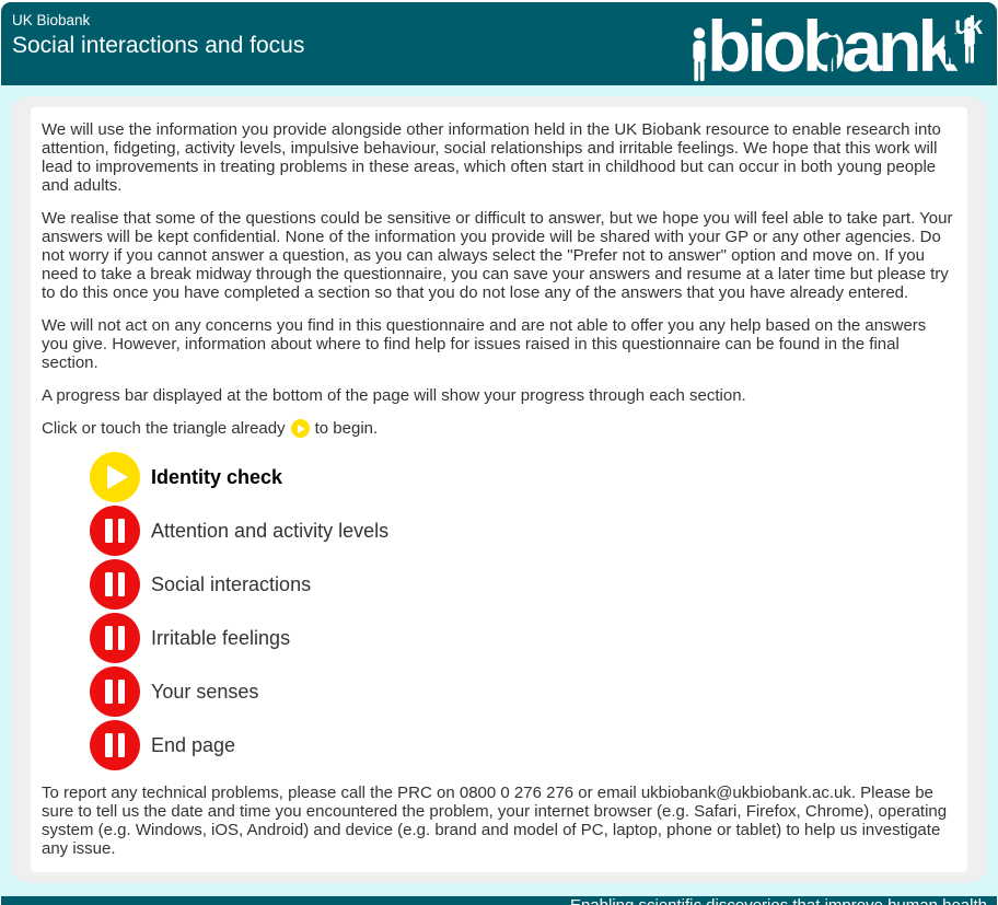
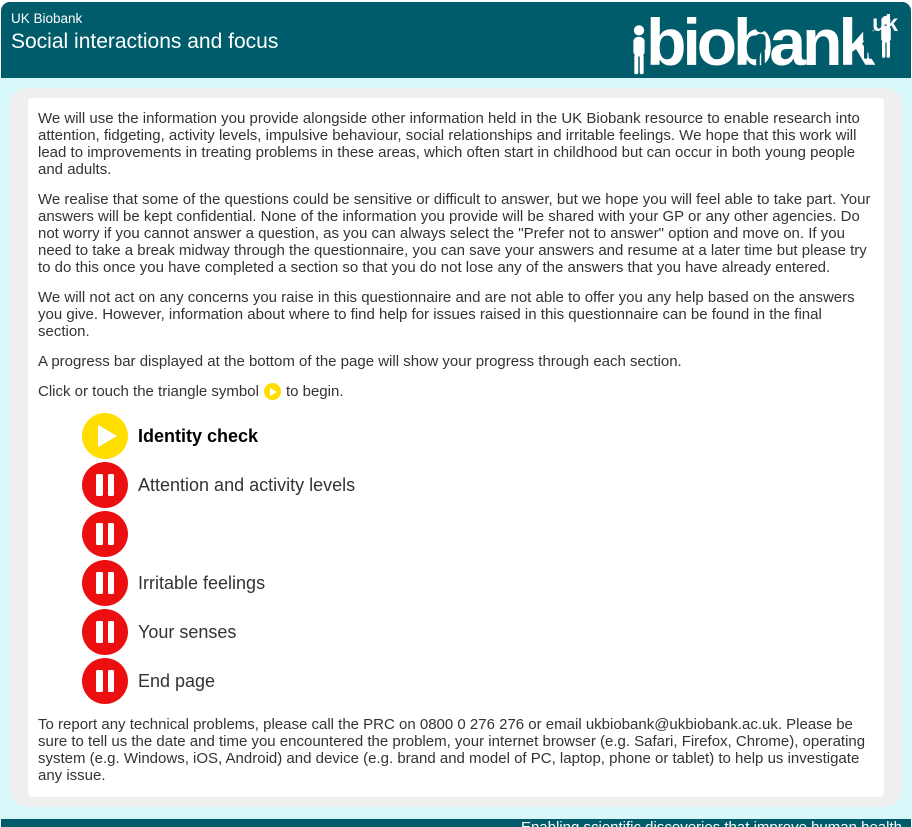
  UK Biobank
  Social interactions and focus
  biobank
  uk
  We will use the information you provide alongside other information held in the UK Biobank resource to enable research into attention, fidgeting, activity levels, impulsive behaviour, social relationships and irritable feelings. We hope that this work will lead to improvements in treating problems in these areas, which often start in childhood but can occur in both young people and adults.
  We realise that some of the questions could be sensitive or difficult to answer, but we hope you will feel able to take part. Your answers will be kept confidential. None of the information you provide will be shared with your GP or any other agencies. Do not worry if you cannot answer a question, as you can always select the "Prefer not to answer" option and move on. If you need to take a break midway through the questionnaire, you can save your answers and resume at a later time but please try to do this once you have completed a section so that you do not lose any of the answers that you have already entered.
- We will not act on any concerns you find in this questionnaire and are not able to offer you any help based on the answers you give. However, information about where to find help for issues raised in this questionnaire can be found in the final section.
+ We will not act on any concerns you raise in this questionnaire and are not able to offer you any help based on the answers you give. However, information about where to find help for issues raised in this questionnaire can be found in the final section.
  A progress bar displayed at the bottom of the page will show your progress through each section.
- Click or touch the triangle already
+ Click or touch the triangle symbol
  to begin.
  Identity check
  Attention and activity levels
- Social interactions
  Irritable feelings
  Your senses
  End page
  To report any technical problems, please call the PRC on 0800 0 276 276 or email ukbiobank@ukbiobank.ac.uk. Please be sure to tell us the date and time you encountered the problem, your internet browser (e.g. Safari, Firefox, Chrome), operating system (e.g. Windows, iOS, Android) and device (e.g. brand and model of PC, laptop, phone or tablet) to help us investigate any issue.
